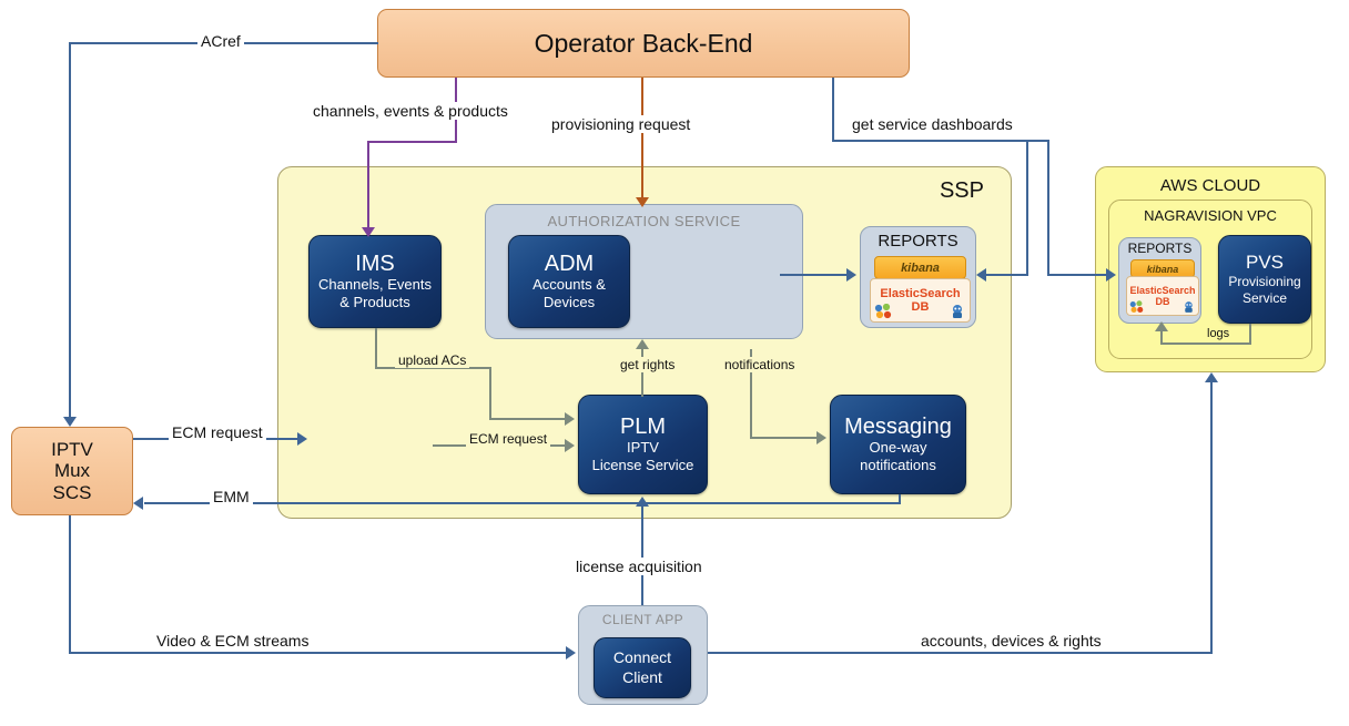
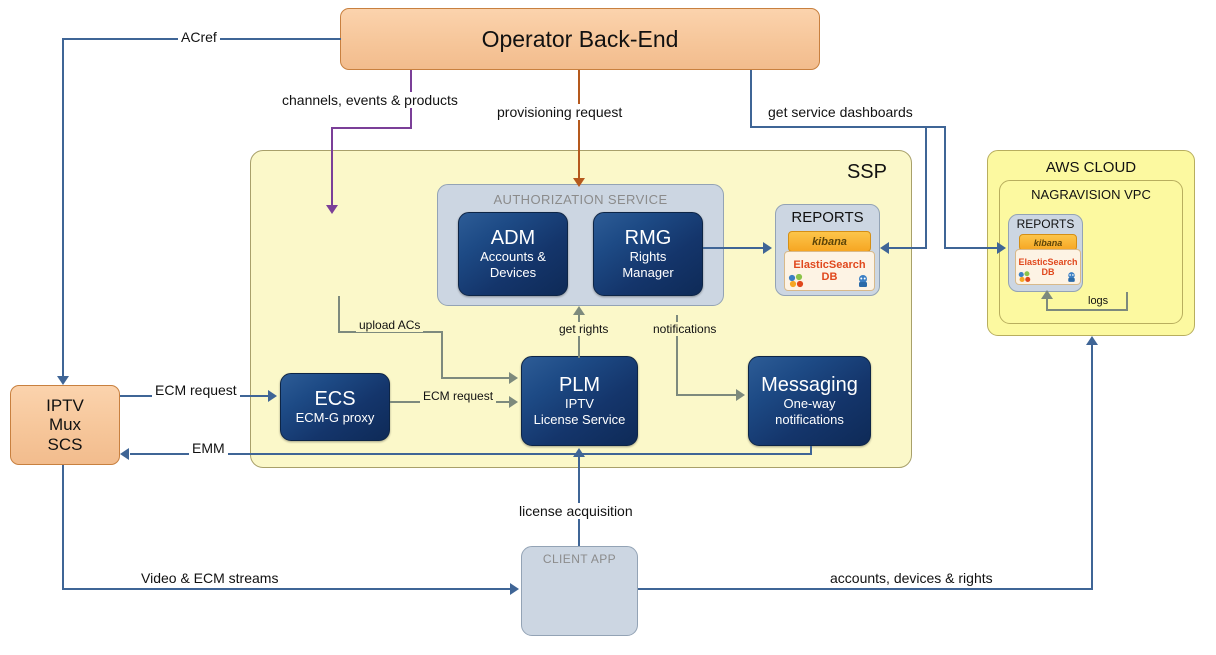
  SSP
  AUTHORIZATION SERVICE
  AWS CLOUD
  NAGRAVISION VPC
  CLIENT APP
  REPORTS
  kibana
  ElasticSearch
  DB
  REPORTS
  kibana
  ElasticSearch
  DB
  Operator Back-End
  IPTV
  Mux
  SCS
- IMS
- Channels, Events
- & Products
  ADM
  Accounts &
  Devices
+ RMG
+ Rights
+ Manager
+ ECS
+ ECM-G proxy
  PLM
  IPTV
  License Service
  Messaging
  One-way
  notifications
- PVS
- Provisioning
- Service
- Connect
- Client
  ACref
  channels, events & products
  provisioning request
  get service dashboards
  upload ACs
  get rights
  notifications
  ECM request
  ECM request
  EMM
  logs
  license acquisition
  Video & ECM streams
  accounts, devices & rights
